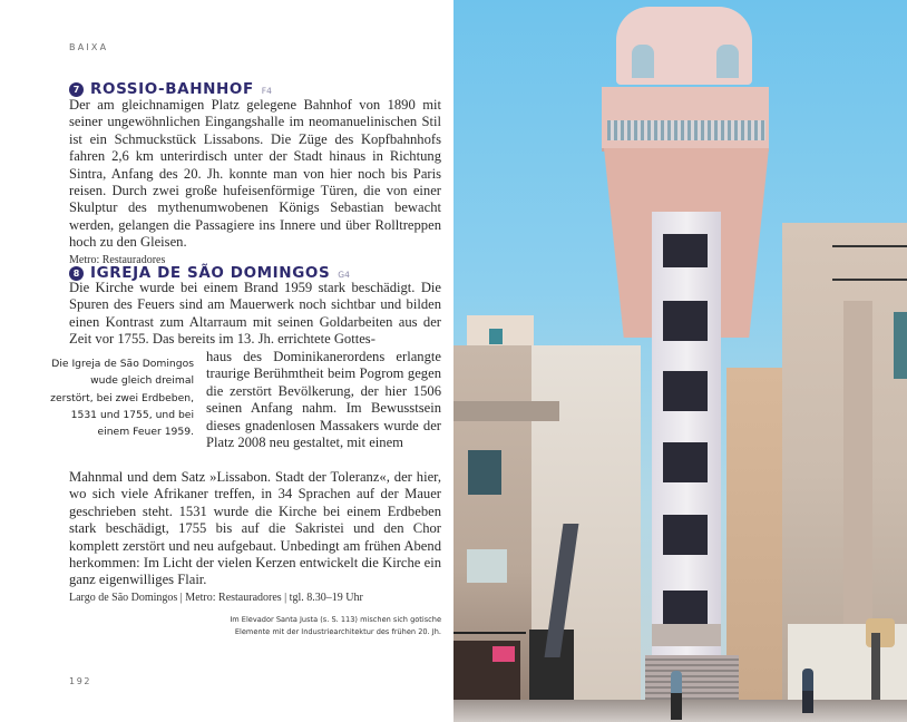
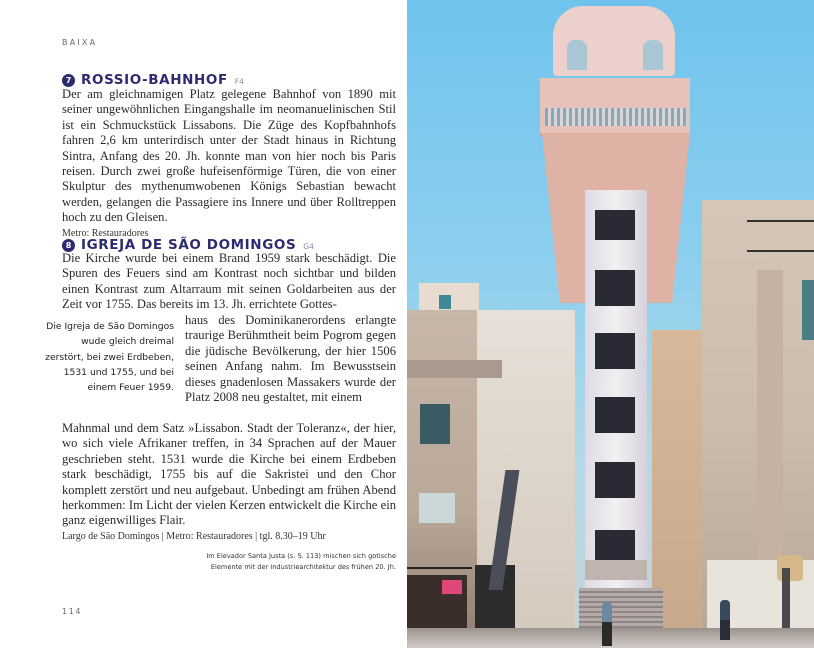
  BAIXA
  7
  ROSSIO-BAHNHOF
  F4
  Der am gleichnamigen Platz gelegene Bahnhof von 1890 mit seiner ungewöhnlichen Eingangshalle im neomanuelinischen Stil ist ein Schmuckstück Lissabons. Die Züge des Kopfbahn­hofs fahren 2,6 km unterirdisch unter der Stadt hinaus in Rich­tung Sintra, Anfang des 20. Jh. konnte man von hier noch bis Paris reisen. Durch zwei große hufeisenförmige Türen, die von einer Skulptur des mythenumwobenen Königs Sebastian be­wacht werden, gelangen die Passagiere ins Innere und über Rolltreppen hoch zu den Gleisen.
  Metro: Restauradores
  8
  IGREJA DE SÃO DOMINGOS
  G4
- Die Kirche wurde bei einem Brand 1959 stark beschädigt. Die Spuren des Feuers sind am Mauerwerk noch sichtbar und bil­den einen Kontrast zum Altarraum mit seinen Goldarbeiten aus der Zeit vor 1755. Das bereits im 13. Jh. errichtete Gottes-
+ Die Kirche wurde bei einem Brand 1959 stark beschädigt. Die Spuren des Feuers sind am Kontrast noch sichtbar und bil­den einen Kontrast zum Altarraum mit seinen Goldarbeiten aus der Zeit vor 1755. Das bereits im 13. Jh. errichtete Gottes-
- haus des Dominikanerordens er­langte traurige Berühmtheit beim Pogrom gegen die zerstört Bevölke­rung, der hier 1506 seinen Anfang nahm. Im Bewusstsein dieses gna­denlosen Massakers wurde der Platz 2008 neu gestaltet, mit einem
+ haus des Dominikanerordens er­langte traurige Berühmtheit beim Pogrom gegen die jüdische Bevölke­rung, der hier 1506 seinen Anfang nahm. Im Bewusstsein dieses gna­denlosen Massakers wurde der Platz 2008 neu gestaltet, mit einem
  Die Igreja de São Domin­gos wude gleich dreimal zerstört, bei zwei Erdbe­ben, 1531 und 1755, und bei einem Feuer 1959.
  Mahnmal und dem Satz »Lissabon. Stadt der Toleranz«, der hier, wo sich viele Afrikaner treffen, in 34 Sprachen auf der Mauer geschrieben steht. 1531 wurde die Kirche bei einem Erdbeben stark beschädigt, 1755 bis auf die Sakristei und den Chor komplett zerstört und neu aufgebaut. Unbedingt am frühen Abend herkommen: Im Licht der vielen Kerzen entwickelt die Kirche ein ganz eigenwilliges Flair.
  Largo de São Domingos | Metro: Restauradores | tgl. 8.30–19 Uhr
  Im Elevador Santa Justa (s. S. 113) mischen sich gotische Elemente mit der Industriearchitektur des frühen 20. Jh.
- 192
+ 114
